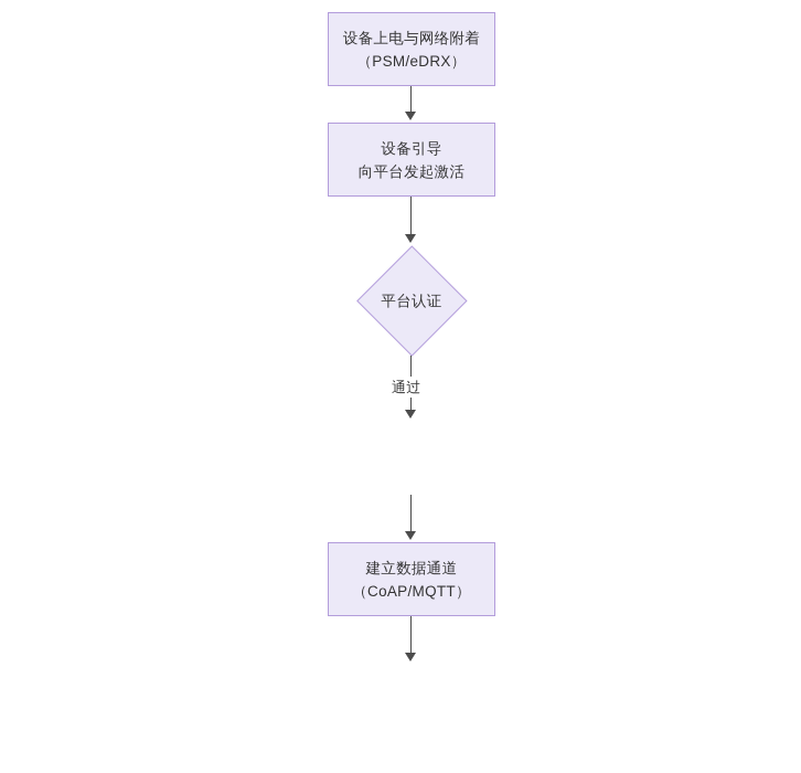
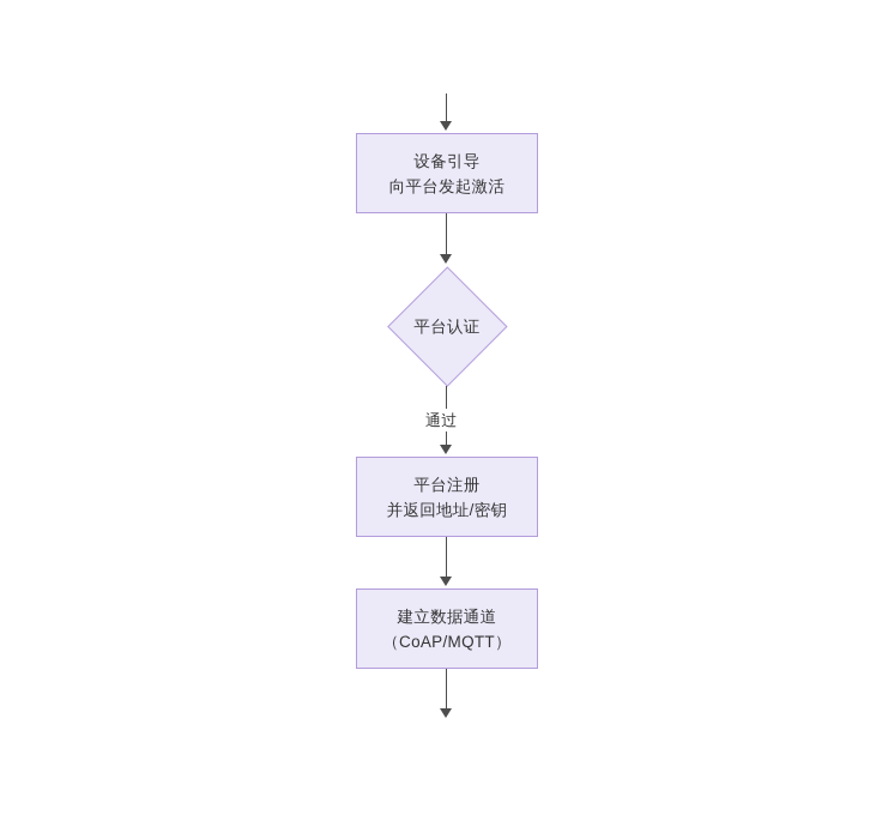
- 设备上电与网络附着
- （PSM/eDRX）
  设备引导
  向平台发起激活
  平台认证
  通过
+ 平台注册
+ 并返回地址/密钥
  建立数据通道
  （CoAP/MQTT）
